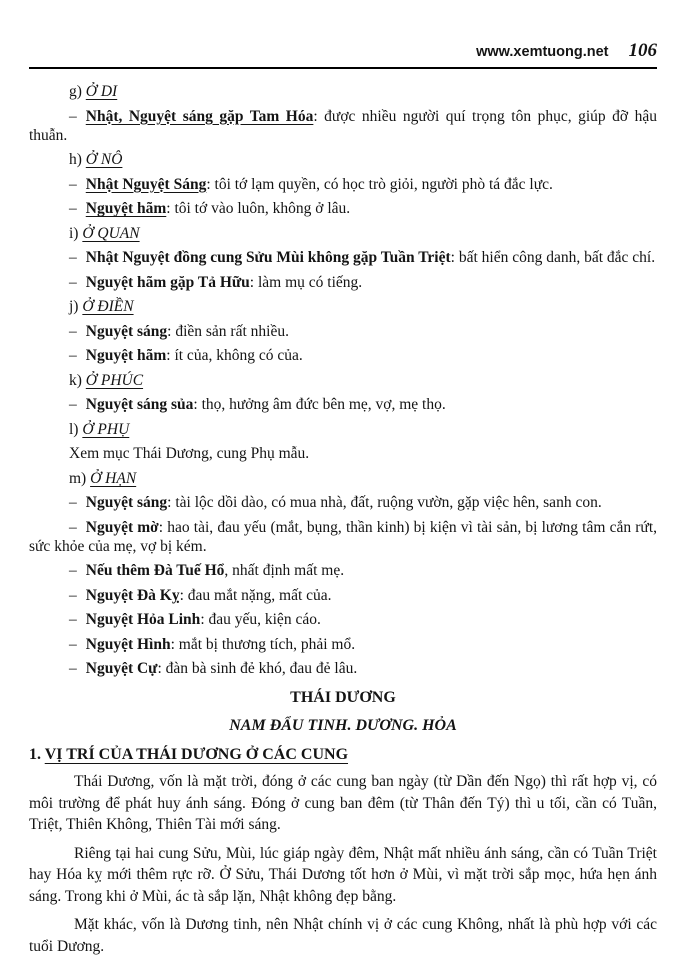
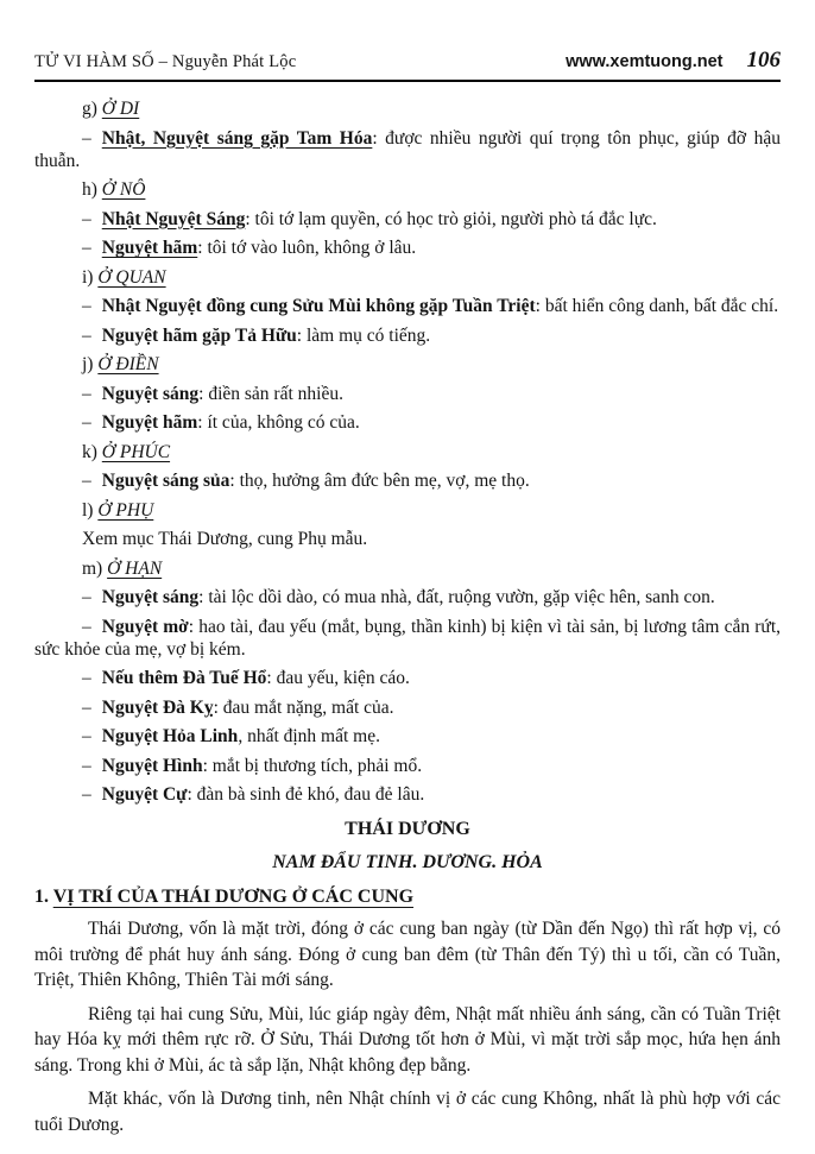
+ TỬ VI HÀM SỐ – Nguyễn Phát Lộc
  www.xemtuong.net
  106
  g) Ở DI
  – Nhật, Nguyệt sáng gặp Tam Hóa: được nhiều người quí trọng tôn phục, giúp đỡ hậu thuẫn.
  h) Ở NÔ
  – Nhật Nguyệt Sáng: tôi tớ lạm quyền, có học trò giỏi, người phò tá đắc lực.
  – Nguyệt hãm: tôi tớ vào luôn, không ở lâu.
  i) Ở QUAN
  – Nhật Nguyệt đồng cung Sửu Mùi không gặp Tuần Triệt: bất hiển công danh, bất đắc chí.
  – Nguyệt hãm gặp Tả Hữu: làm mụ có tiếng.
  j) Ở ĐIỀN
  – Nguyệt sáng: điền sản rất nhiều.
  – Nguyệt hãm: ít của, không có của.
  k) Ở PHÚC
  – Nguyệt sáng sủa: thọ, hưởng âm đức bên mẹ, vợ, mẹ thọ.
  l) Ở PHỤ
  Xem mục Thái Dương, cung Phụ mẫu.
  m) Ở HẠN
  – Nguyệt sáng: tài lộc dồi dào, có mua nhà, đất, ruộng vườn, gặp việc hên, sanh con.
  – Nguyệt mờ: hao tài, đau yếu (mắt, bụng, thần kinh) bị kiện vì tài sản, bị lương tâm cắn rứt, sức khỏe của mẹ, vợ bị kém.
- – Nếu thêm Đà Tuế Hổ, nhất định mất mẹ.
+ – Nếu thêm Đà Tuế Hổ: đau yếu, kiện cáo.
  – Nguyệt Đà Kỵ: đau mắt nặng, mất của.
- – Nguyệt Hỏa Linh: đau yếu, kiện cáo.
+ – Nguyệt Hỏa Linh, nhất định mất mẹ.
  – Nguyệt Hình: mắt bị thương tích, phải mổ.
  – Nguyệt Cự: đàn bà sinh đẻ khó, đau đẻ lâu.
  THÁI DƯƠNG
  NAM ĐẨU TINH. DƯƠNG. HỎA
  1. VỊ TRÍ CỦA THÁI DƯƠNG Ở CÁC CUNG
  Thái Dương, vốn là mặt trời, đóng ở các cung ban ngày (từ Dần đến Ngọ) thì rất hợp vị, có môi trường để phát huy ánh sáng. Đóng ở cung ban đêm (từ Thân đến Tý) thì u tối, cần có Tuần, Triệt, Thiên Không, Thiên Tài mới sáng.
  Riêng tại hai cung Sửu, Mùi, lúc giáp ngày đêm, Nhật mất nhiều ánh sáng, cần có Tuần Triệt hay Hóa kỵ mới thêm rực rỡ. Ở Sửu, Thái Dương tốt hơn ở Mùi, vì mặt trời sắp mọc, hứa hẹn ánh sáng. Trong khi ở Mùi, ác tà sắp lặn, Nhật không đẹp bằng.
  Mặt khác, vốn là Dương tinh, nên Nhật chính vị ở các cung Không, nhất là phù hợp với các tuổi Dương.
